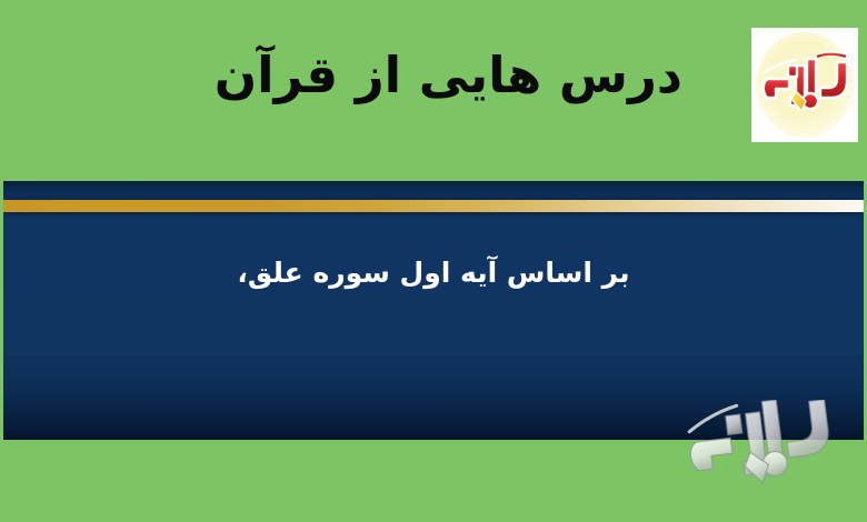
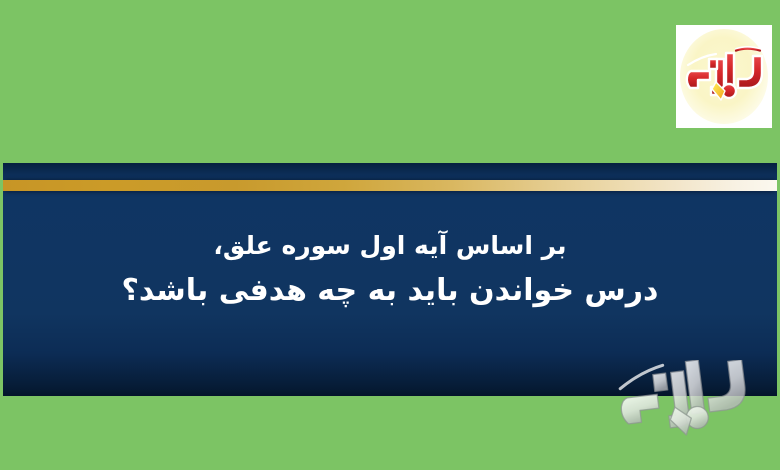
- درس هایی از قرآن
  بر اساس آیه اول سوره علق،
+ درس خواندن باید به چه هدفی باشد؟
